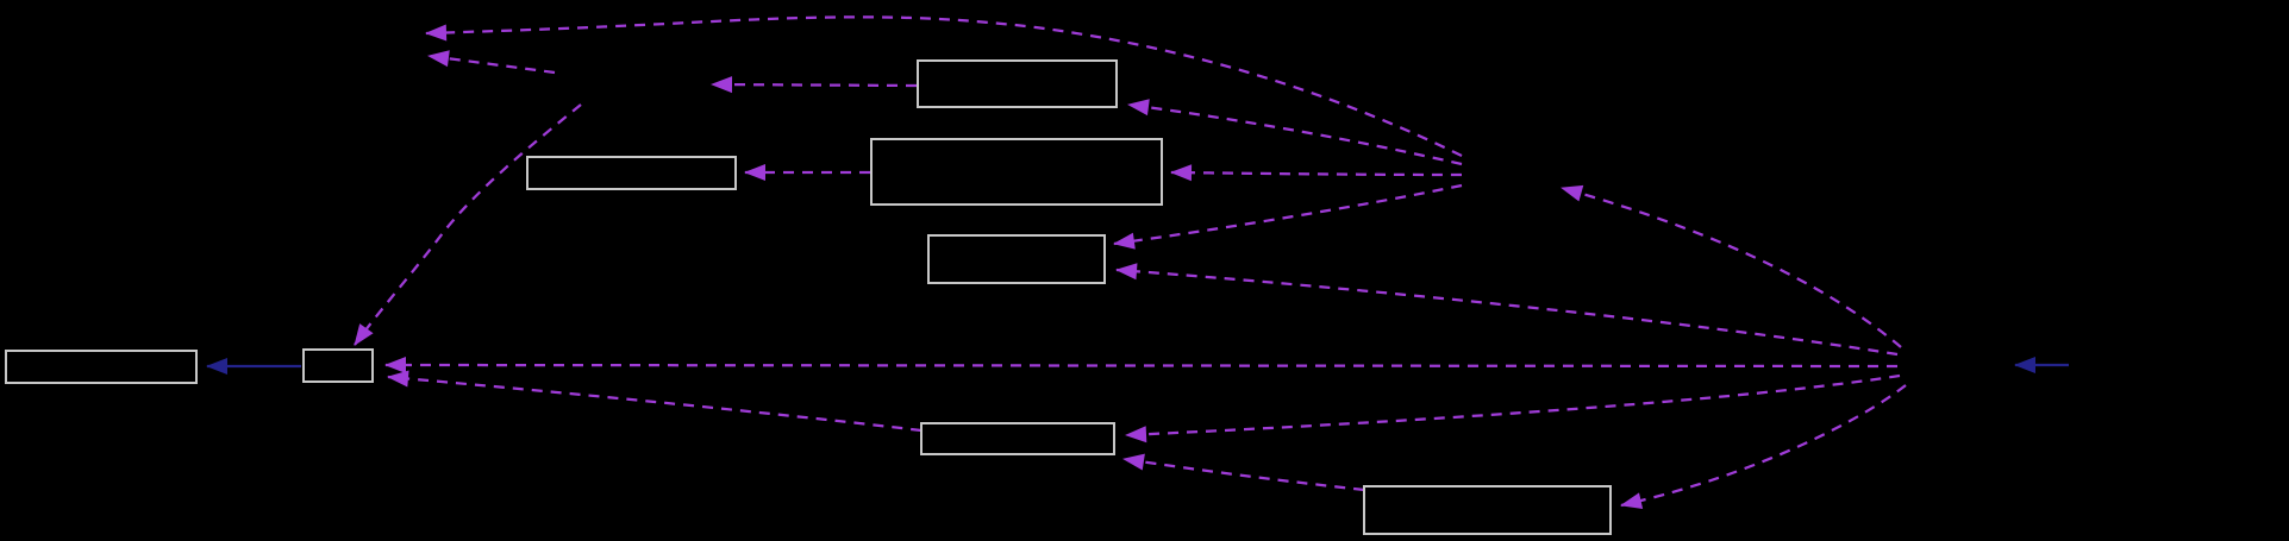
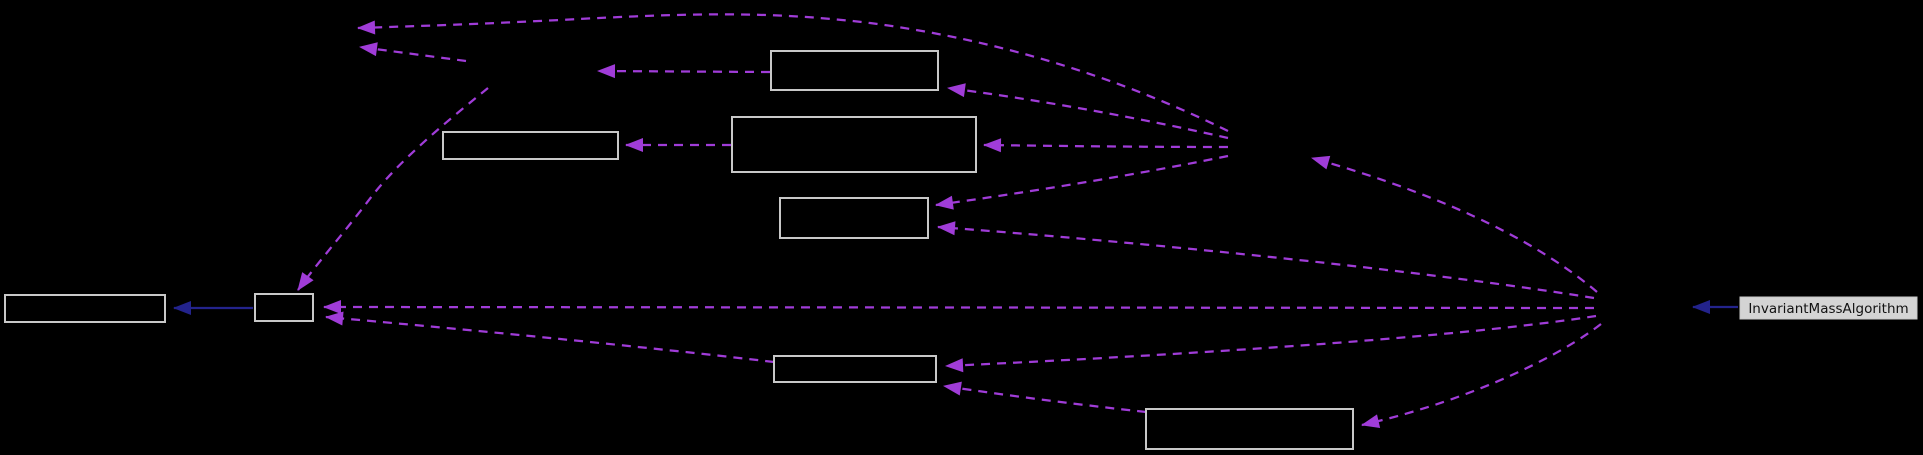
+ InvariantMassAlgorithm
